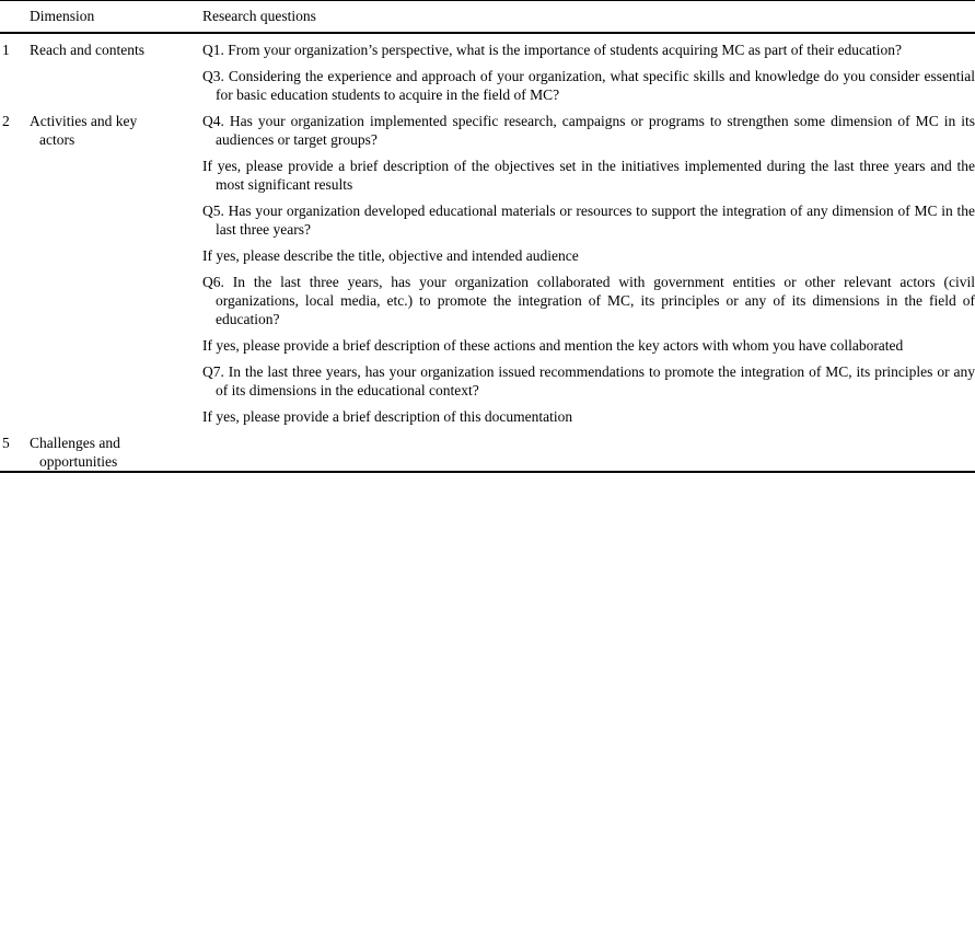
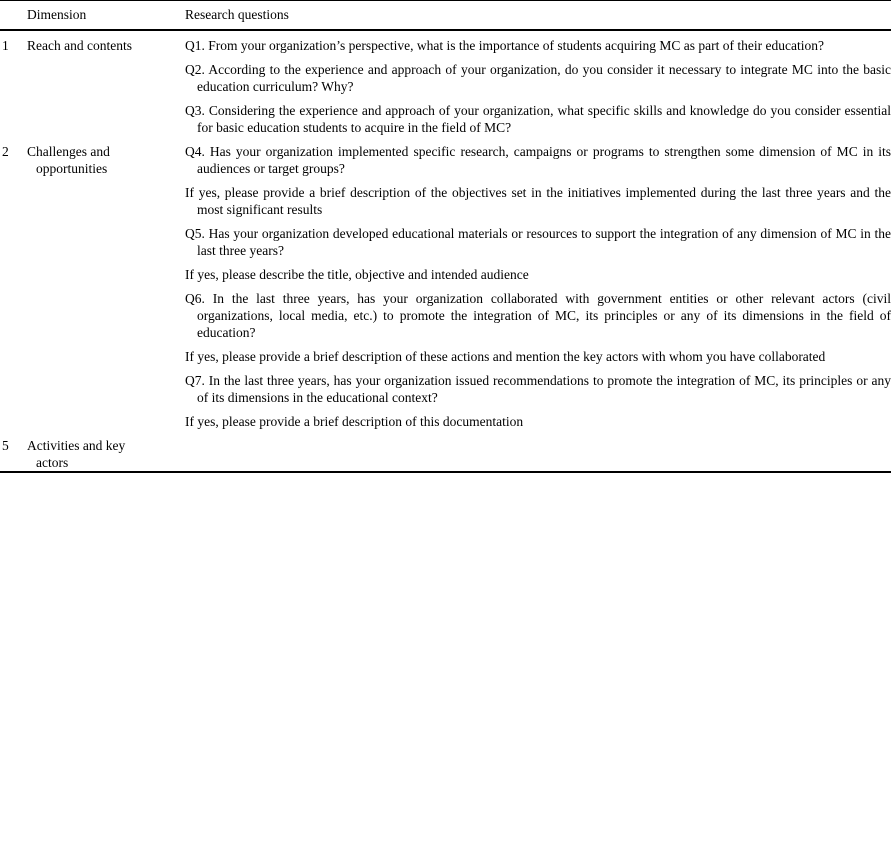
  Dimension
  Research questions
  1
  Reach and contents
  Q1. From your organization’s perspective, what is the importance of students acquiring MC as part of their education?
+ Q2. According to the experience and approach of your organization, do you consider it necessary to integrate MC into the basic education curriculum? Why?
  Q3. Considering the experience and approach of your organization, what specific skills and knowledge do you consider essential for basic education students to acquire in the field of MC?
  2
- Activities and key actors
+ Challenges and opportunities
  Q4. Has your organization implemented specific research, campaigns or programs to strengthen some dimension of MC in its audiences or target groups?
  If yes, please provide a brief description of the objectives set in the initiatives implemented during the last three years and the most significant results
  Q5. Has your organization developed educational materials or resources to support the integration of any dimension of MC in the last three years?
  If yes, please describe the title, objective and intended audience
  Q6. In the last three years, has your organization collaborated with government entities or other relevant actors (civil organizations, local media, etc.) to promote the integration of MC, its principles or any of its dimensions in the field of education?
  If yes, please provide a brief description of these actions and mention the key actors with whom you have collaborated
  Q7. In the last three years, has your organization issued recommendations to promote the integration of MC, its principles or any of its dimensions in the educational context?
  If yes, please provide a brief description of this documentation
  5
- Challenges and opportunities
+ Activities and key actors
